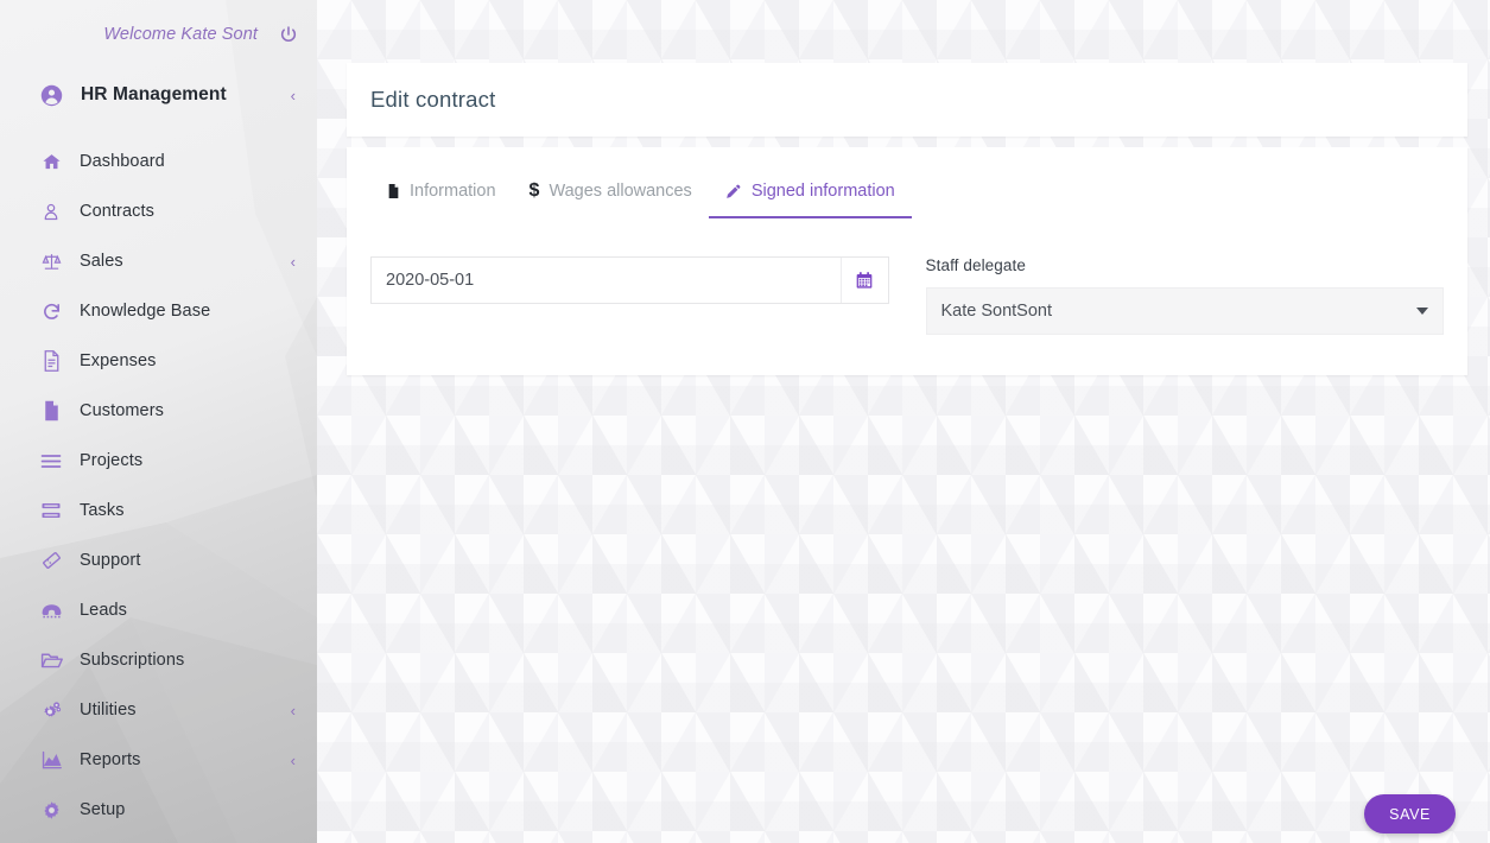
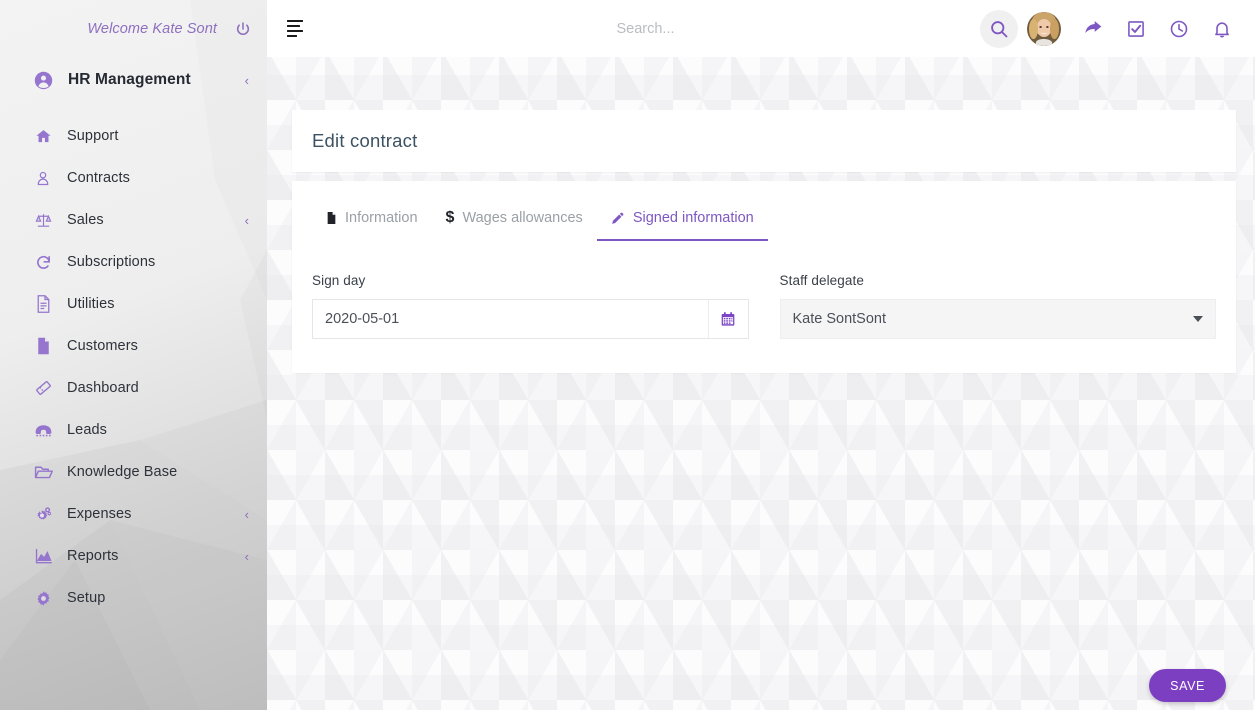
  Welcome Kate Sont
  HR Management
  ‹
- Dashboard
+ Support
  Contracts
  Sales
  ‹
- Knowledge Base
+ Subscriptions
- Expenses
+ Utilities
  Customers
- Projects
- Tasks
- Support
+ Dashboard
  Leads
- Subscriptions
+ Knowledge Base
- Utilities
+ Expenses
  ‹
  Reports
  ‹
  Setup
+ Search...
  Edit contract
  Information
  $
  Wages allowances
  Signed information
+ Sign day
  2020-05-01
  Staff delegate
  Kate SontSont
  SAVE
